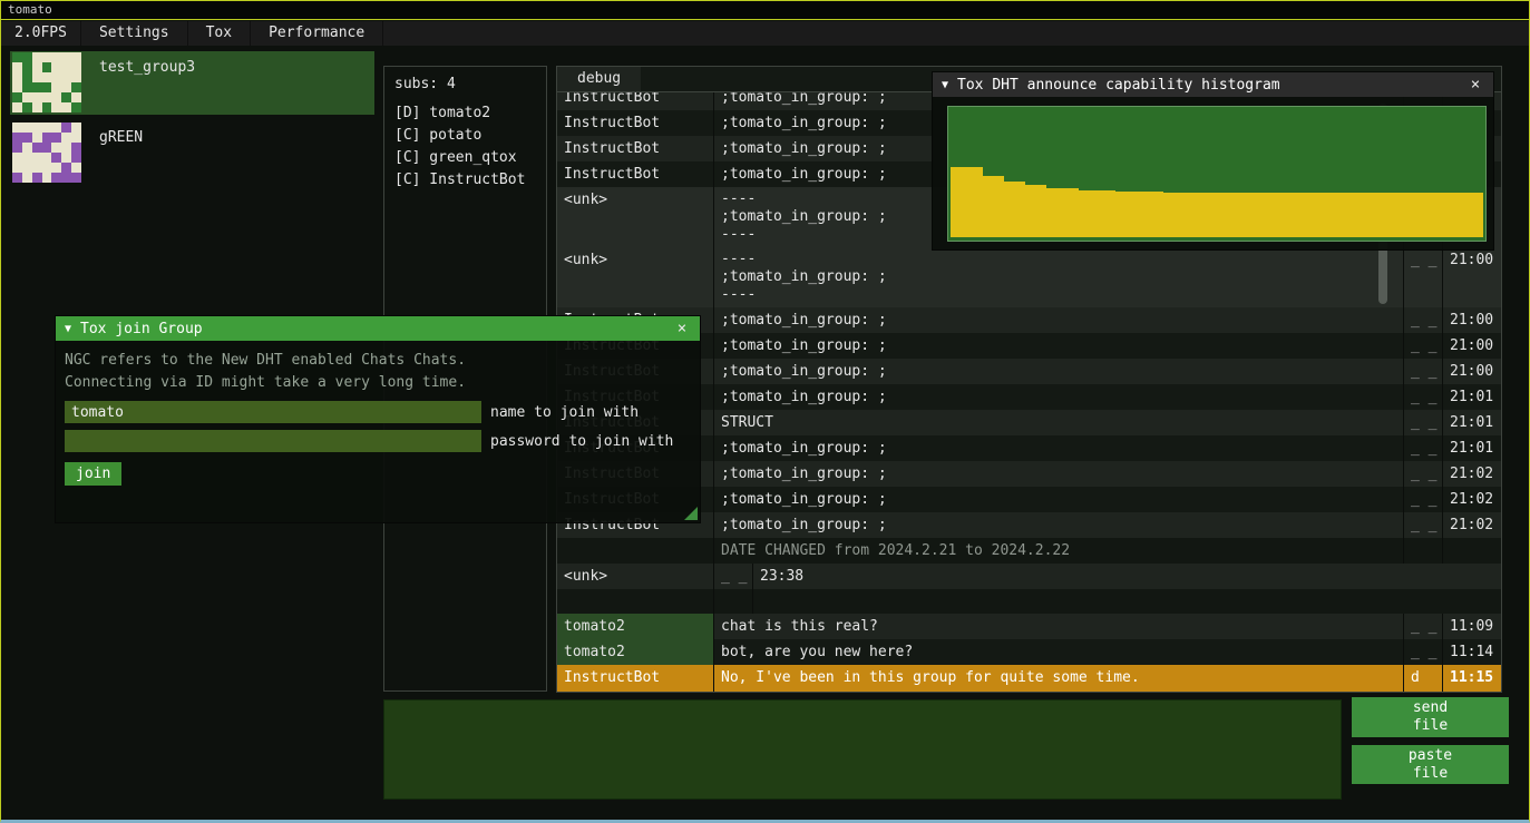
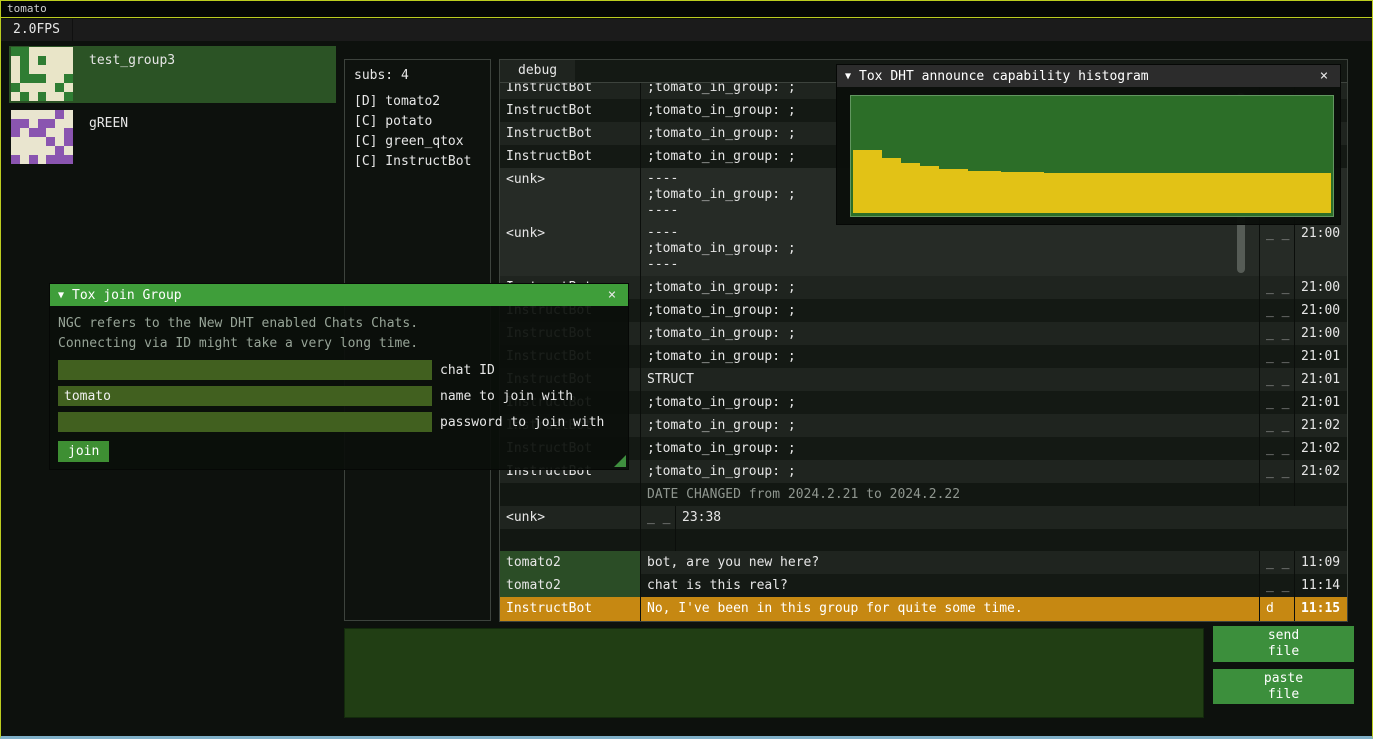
  tomato
  2.0FPS
- Settings
- Tox
- Performance
  test_group3
  gREEN
  subs: 4
  [D] tomato2
  [C] potato
  [C] green_qtox
  [C] InstructBot
  debug
  InstructBot
  ;tomato_in_group: ;
  InstructBot
  ;tomato_in_group: ;
  InstructBot
  ;tomato_in_group: ;
  InstructBot
  ;tomato_in_group: ;
  <unk>
  ----
  ;tomato_in_group: ;
  ----
  <unk>
  ----
  ;tomato_in_group: ;
  ----
  _ _
  21:00
  ;tomato_in_group: ;
  _ _
  21:00
  ;tomato_in_group: ;
  _ _
  21:00
  ;tomato_in_group: ;
  _ _
  21:00
  ;tomato_in_group: ;
  _ _
  21:01
  STRUCT
  _ _
  21:01
  ;tomato_in_group: ;
  _ _
  21:01
  ;tomato_in_group: ;
  _ _
  21:02
  ;tomato_in_group: ;
  _ _
  21:02
  InstructBot
  ;tomato_in_group: ;
  _ _
  21:02
  DATE CHANGED from 2024.2.21 to 2024.2.22
  <unk>
  _ _
  23:38
  tomato2
- chat is this real?
+ bot, are you new here?
  _ _
  11:09
  tomato2
- bot, are you new here?
+ chat is this real?
  _ _
  11:14
  InstructBot
  No, I've been in this group for quite some time.
  d
  11:15
  send
  file
  paste
  file
  ▼
  Tox join Group
  ×
  NGC refers to the New DHT enabled Chats Chats.
  Connecting via ID might take a very long time.
+ chat ID
  tomato
  name to join with
  password to join with
  join
  ▼
  Tox DHT announce capability histogram
  ×
